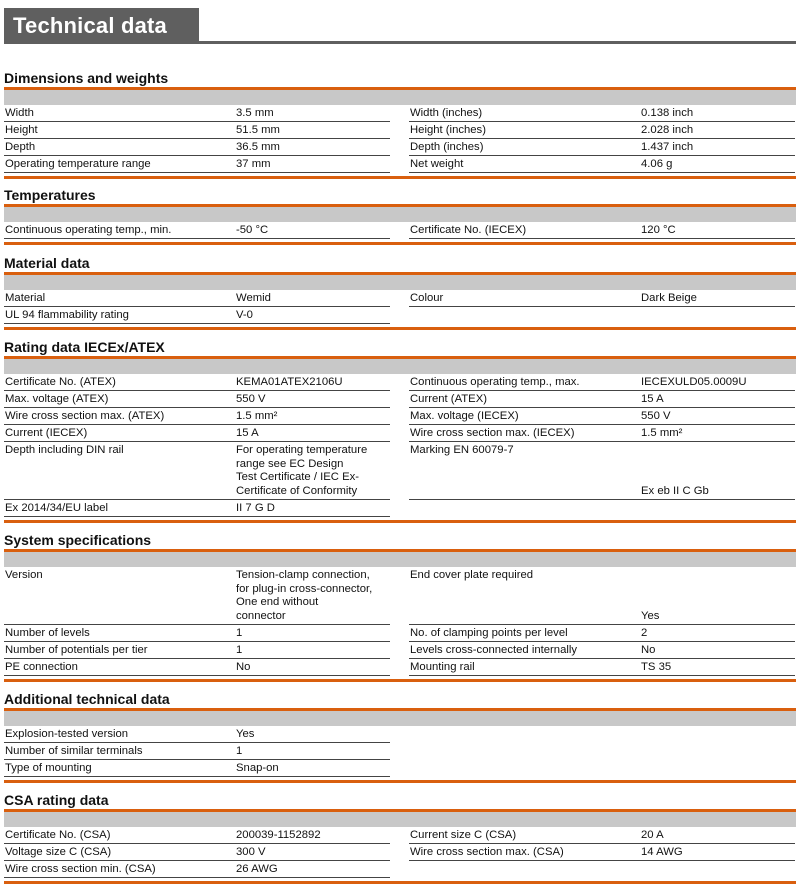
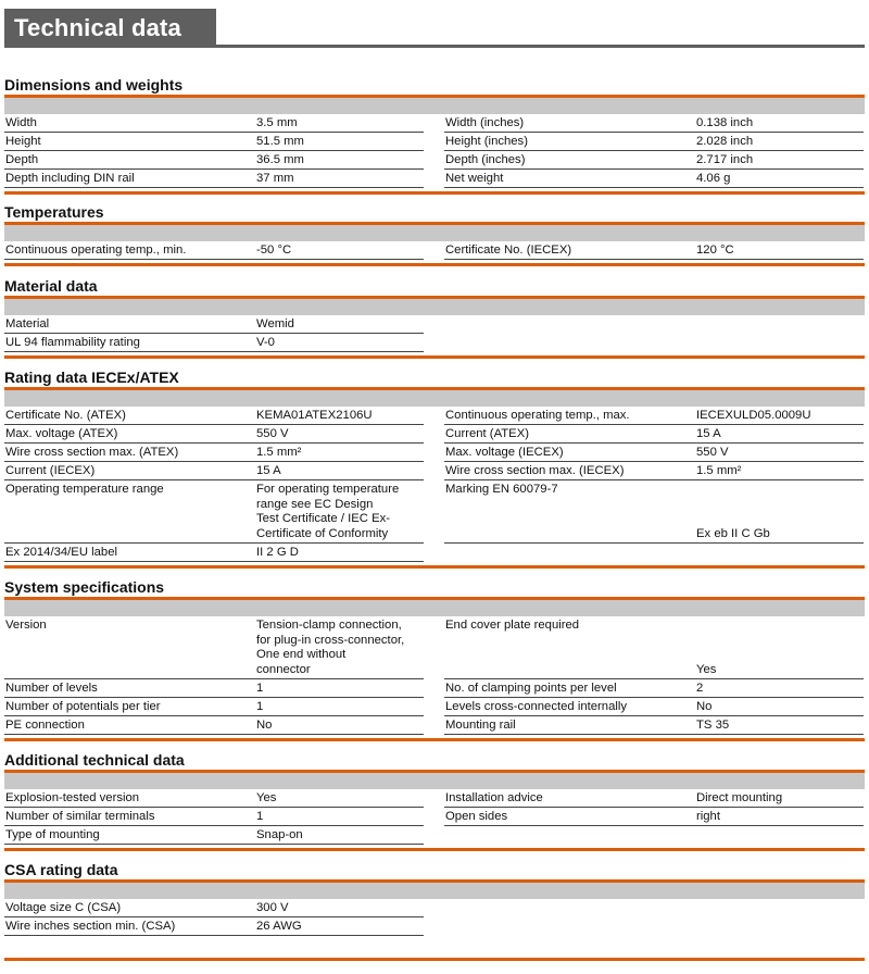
  Technical data
  Dimensions and weights
  Width
  3.5 mm
  Height
  51.5 mm
  Depth
  36.5 mm
- Operating temperature range
+ Depth including DIN rail
  37 mm
  Width (inches)
  0.138 inch
  Height (inches)
  2.028 inch
  Depth (inches)
- 1.437 inch
+ 2.717 inch
  Net weight
  4.06 g
  Temperatures
  Continuous operating temp., min.
  -50 °C
  Certificate No. (IECEX)
  120 °C
  Material data
  Material
  Wemid
  UL 94 flammability rating
  V-0
- Colour
- Dark Beige
  Rating data IECEx/ATEX
  Certificate No. (ATEX)
  KEMA01ATEX2106U
  Max. voltage (ATEX)
  550 V
  Wire cross section max. (ATEX)
  1.5 mm²
  Current (IECEX)
  15 A
- Depth including DIN rail
+ Operating temperature range
  For operating temperature
  range see EC Design
  Test Certificate / IEC Ex-
  Certificate of Conformity
  Ex 2014/34/EU label
- II 7 G D
+ II 2 G D
  Continuous operating temp., max.
  IECEXULD05.0009U
  Current (ATEX)
  15 A
  Max. voltage (IECEX)
  550 V
  Wire cross section max. (IECEX)
  1.5 mm²
  Marking EN 60079-7
  Ex eb II C Gb
  System specifications
  Version
  Tension-clamp connection,
  for plug-in cross-connector,
  One end without
  connector
  Number of levels
  1
  Number of potentials per tier
  1
  PE connection
  No
  End cover plate required
  Yes
  No. of clamping points per level
  2
  Levels cross-connected internally
  No
  Mounting rail
  TS 35
  Additional technical data
  Explosion-tested version
  Yes
  Number of similar terminals
  1
  Type of mounting
  Snap-on
+ Installation advice
+ Direct mounting
+ Open sides
+ right
  CSA rating data
- Certificate No. (CSA)
- 200039-1152892
  Voltage size C (CSA)
  300 V
- Wire cross section min. (CSA)
+ Wire inches section min. (CSA)
  26 AWG
- Current size C (CSA)
- 20 A
- Wire cross section max. (CSA)
- 14 AWG
